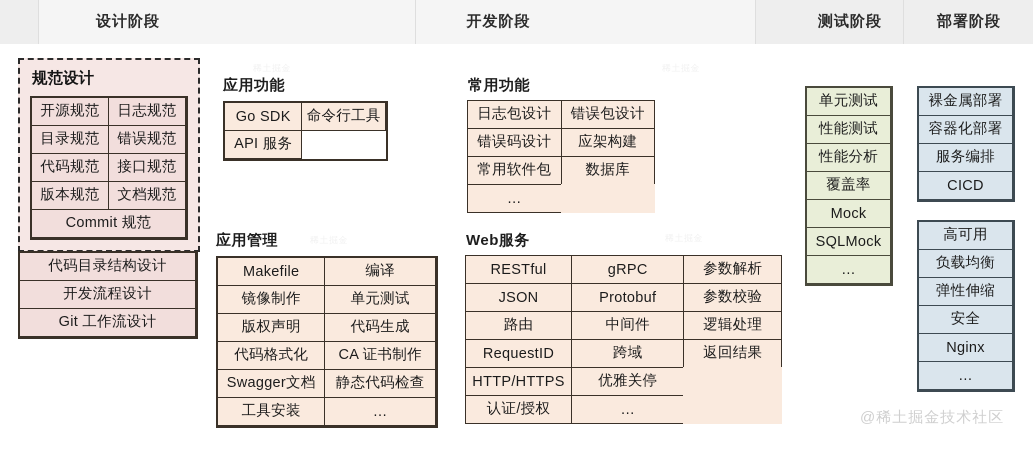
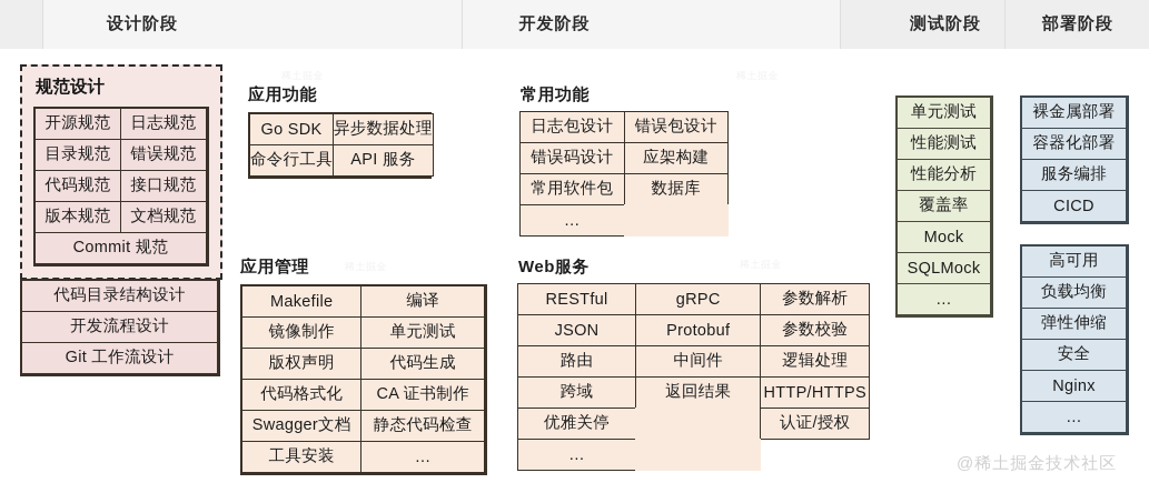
  设计阶段
  开发阶段
  测试阶段
  部署阶段
  规范设计
  开源规范
  日志规范
  目录规范
  错误规范
  代码规范
  接口规范
  版本规范
  文档规范
  Commit 规范
  代码目录结构设计
  开发流程设计
  Git 工作流设计
  应用功能
  Go SDK
+ 异步数据处理
  命令行工具
  API 服务
  常用功能
  日志包设计
  错误包设计
  错误码设计
  应架构建
  常用软件包
  数据库
  …
  应用管理
  Makefile
  编译
  镜像制作
  单元测试
  版权声明
  代码生成
  代码格式化
  CA 证书制作
  Swagger文档
  静态代码检查
  工具安装
  …
  Web服务
  RESTful
  gRPC
  参数解析
  JSON
  Protobuf
  参数校验
  路由
  中间件
  逻辑处理
- RequestID
  跨域
  返回结果
  HTTP/HTTPS
  优雅关停
  认证/授权
  …
  单元测试
  性能测试
  性能分析
  覆盖率
  Mock
  SQLMock
  …
  裸金属部署
  容器化部署
  服务编排
  CICD
  高可用
  负载均衡
  弹性伸缩
  安全
  Nginx
  …
  @稀土掘金技术社区
